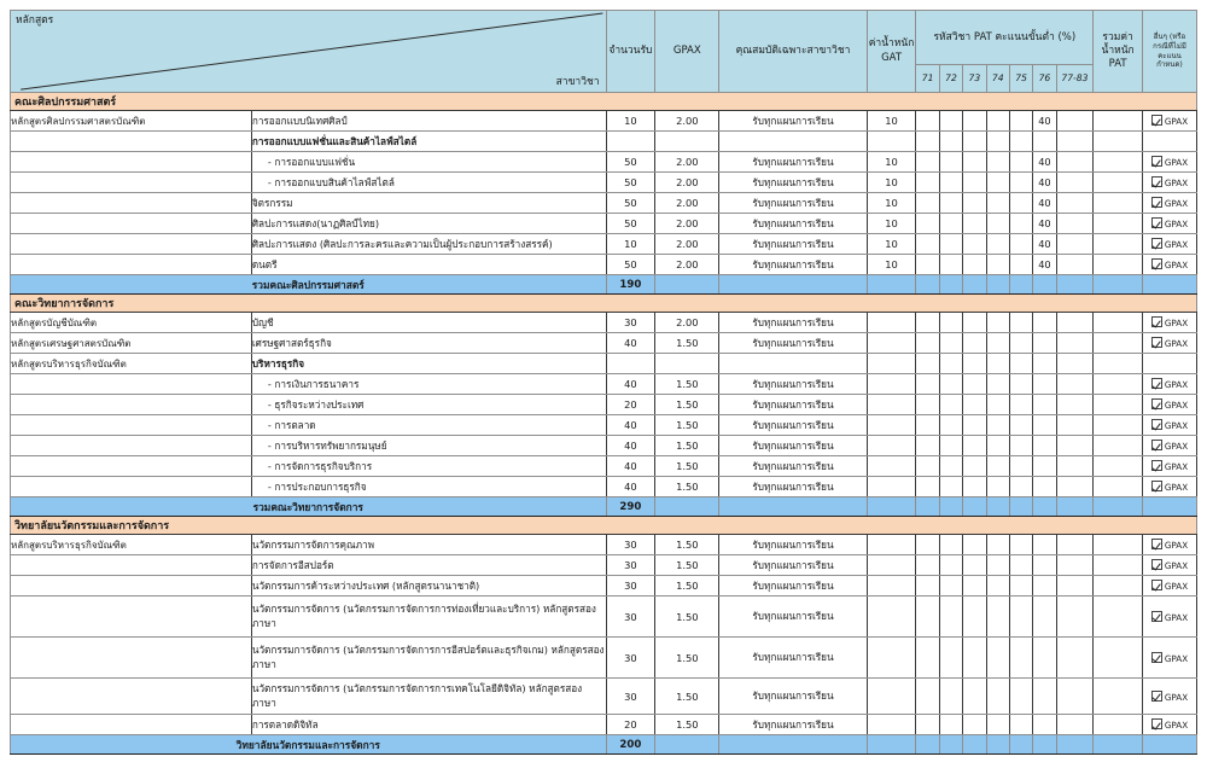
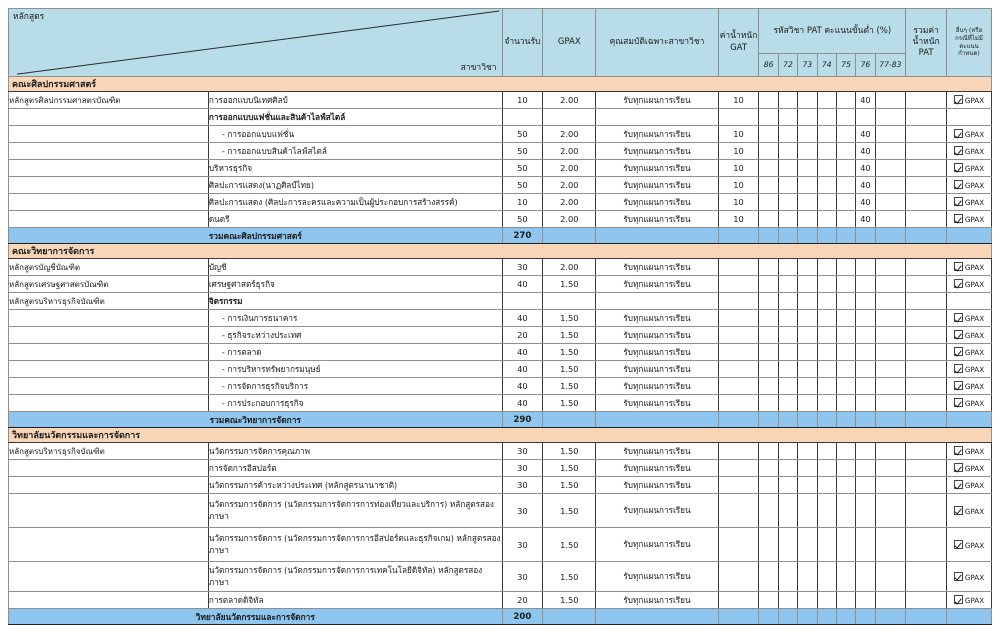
  หลักสูตร สาขาวิชา	จำนวนรับ	GPAX	คุณสมบัติเฉพาะสาขาวิชา	ค่าน้ำหนัก GAT	รหัสวิชา PAT คะแนนขั้นต่ำ (%)	รวมค่า น้ำหนัก PAT
- 71	72	73	74	75	76	77-83
+ 86	72	73	74	75	76	77-83
  คณะศิลปกรรมศาสตร์
  หลักสูตรศิลปกรรมศาสตรบัณฑิต	การออกแบบนิเทศศิลป์	10	2.00	รับทุกแผนการเรียน	10						40			GPAX
  	การออกแบบแฟชั่นและสินค้าไลฟ์สไตล์
  	- การออกแบบแฟชั่น	50	2.00	รับทุกแผนการเรียน	10						40			GPAX
  	- การออกแบบสินค้าไลฟ์สไตล์	50	2.00	รับทุกแผนการเรียน	10						40			GPAX
- 	จิตรกรรม	50	2.00	รับทุกแผนการเรียน	10						40			GPAX
+ 	บริหารธุรกิจ	50	2.00	รับทุกแผนการเรียน	10						40			GPAX
  	ศิลปะการแสดง(นาฏศิลป์ไทย)	50	2.00	รับทุกแผนการเรียน	10						40			GPAX
  	ศิลปะการแสดง (ศิลปะการละครและความเป็นผู้ประกอบการสร้างสรรค์)	10	2.00	รับทุกแผนการเรียน	10						40			GPAX
  	ดนตรี	50	2.00	รับทุกแผนการเรียน	10						40			GPAX
- รวมคณะศิลปกรรมศาสตร์	190
+ รวมคณะศิลปกรรมศาสตร์	270
  คณะวิทยาการจัดการ
  หลักสูตรบัญชีบัณฑิต	บัญชี	30	2.00	รับทุกแผนการเรียน										GPAX
  หลักสูตรเศรษฐศาสตรบัณฑิต	เศรษฐศาสตร์ธุรกิจ	40	1.50	รับทุกแผนการเรียน										GPAX
- หลักสูตรบริหารธุรกิจบัณฑิต	บริหารธุรกิจ
+ หลักสูตรบริหารธุรกิจบัณฑิต	จิตรกรรม
  	- การเงินการธนาคาร	40	1.50	รับทุกแผนการเรียน										GPAX
  	- ธุรกิจระหว่างประเทศ	20	1.50	รับทุกแผนการเรียน										GPAX
  	- การตลาด	40	1.50	รับทุกแผนการเรียน										GPAX
  	- การบริหารทรัพยากรมนุษย์	40	1.50	รับทุกแผนการเรียน										GPAX
  	- การจัดการธุรกิจบริการ	40	1.50	รับทุกแผนการเรียน										GPAX
  	- การประกอบการธุรกิจ	40	1.50	รับทุกแผนการเรียน										GPAX
  รวมคณะวิทยาการจัดการ	290
  วิทยาลัยนวัตกรรมและการจัดการ
  หลักสูตรบริหารธุรกิจบัณฑิต	นวัตกรรมการจัดการคุณภาพ	30	1.50	รับทุกแผนการเรียน										GPAX
  	การจัดการอีสปอร์ต	30	1.50	รับทุกแผนการเรียน										GPAX
  	นวัตกรรมการค้าระหว่างประเทศ (หลักสูตรนานาชาติ)	30	1.50	รับทุกแผนการเรียน										GPAX
  	นวัตกรรมการจัดการ (นวัตกรรมการจัดการการท่องเที่ยวและบริการ) หลักสูตรสองภาษา	30	1.50	รับทุกแผนการเรียน										GPAX
  	นวัตกรรมการจัดการ (นวัตกรรมการจัดการการอีสปอร์ตและธุรกิจเกม) หลักสูตรสองภาษา	30	1.50	รับทุกแผนการเรียน										GPAX
  	นวัตกรรมการจัดการ (นวัตกรรมการจัดการการเทคโนโลยีดิจิทัล) หลักสูตรสองภาษา	30	1.50	รับทุกแผนการเรียน										GPAX
  	การตลาดดิจิทัล	20	1.50	รับทุกแผนการเรียน										GPAX
  วิทยาลัยนวัตกรรมและการจัดการ	200
